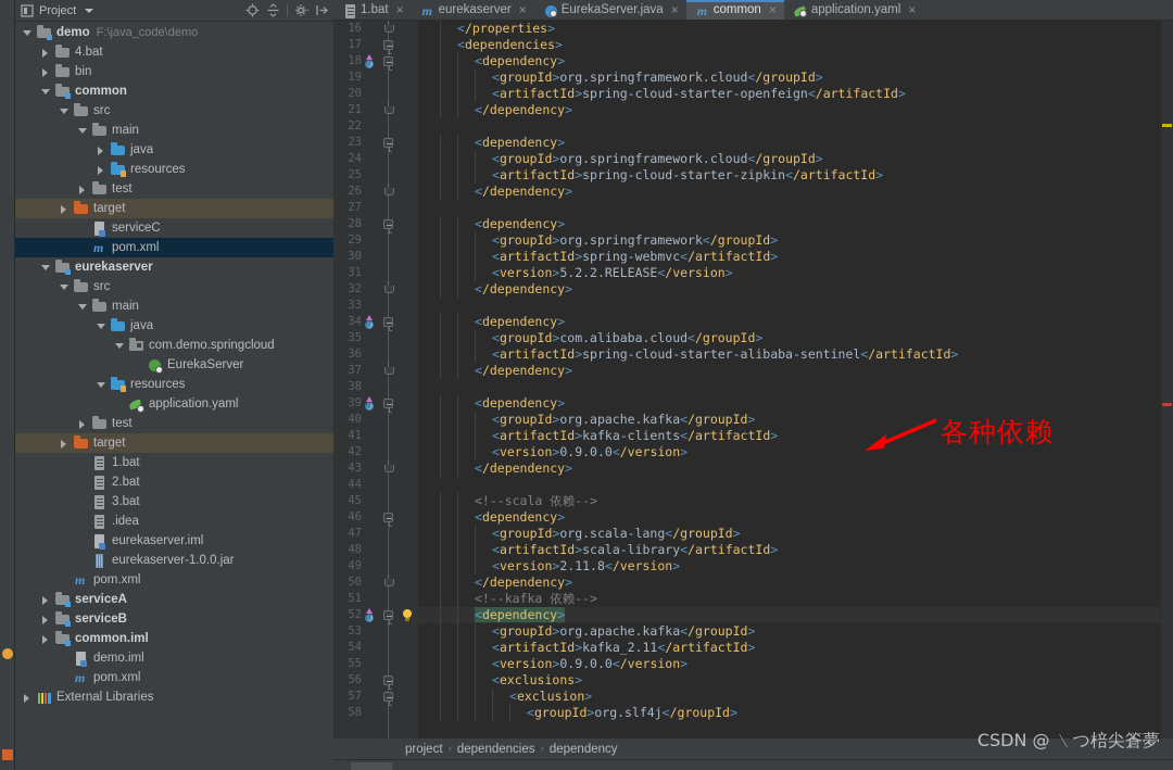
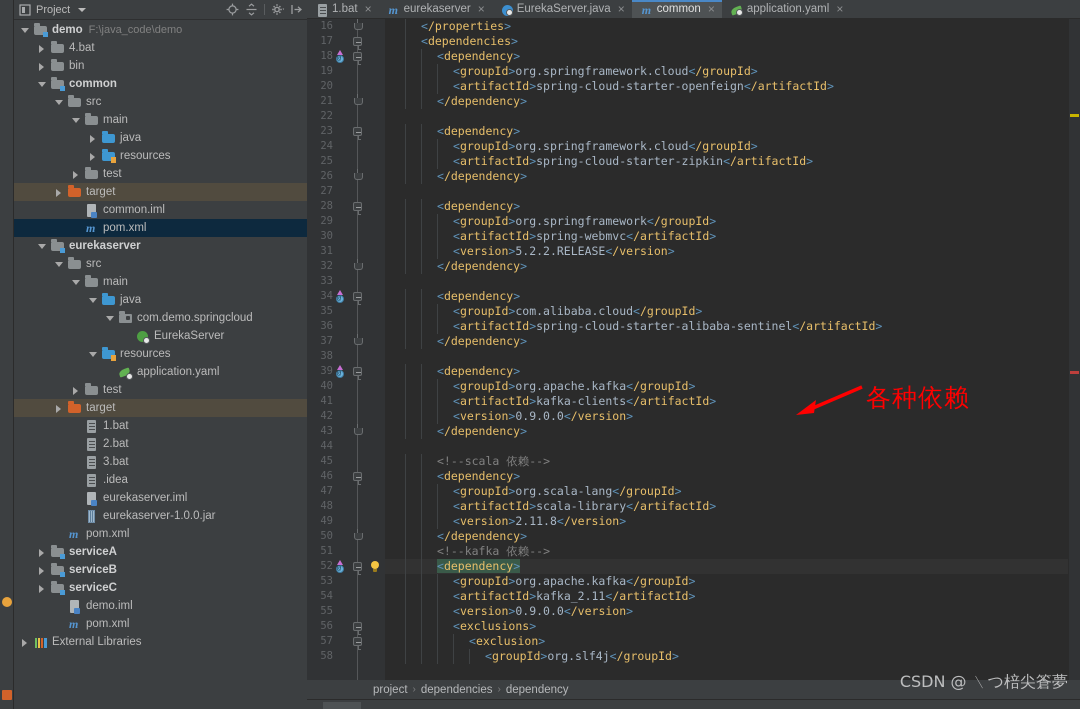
  Project
  demo
  F:\java_code\demo
  4.bat
  bin
  common
  src
  main
  java
  resources
  test
  target
- serviceC
+ common.iml
  m
  pom.xml
  eurekaserver
  src
  main
  java
  com.demo.springcloud
  EurekaServer
  resources
  application.yaml
  test
  target
  1.bat
  2.bat
  3.bat
  .idea
  eurekaserver.iml
  eurekaserver-1.0.0.jar
  m
  pom.xml
  serviceA
  serviceB
- common.iml
+ serviceC
  demo.iml
  m
  pom.xml
  External Libraries
  1.bat
  ×
  m
  eurekaserver
  ×
  EurekaServer.java
  ×
  m
  common
  ×
  application.yaml
  ×
  16
  17
  18
  19
  20
  21
  22
  23
  24
  25
  26
  27
  28
  29
  30
  31
  32
  33
  34
  35
  36
  37
  38
  39
  40
  41
  42
  43
  44
  45
  46
  47
  48
  49
  50
  51
  52
  53
  54
  55
  56
  57
  58
  </properties>
  <dependencies>
  <dependency>
  <groupId>org.springframework.cloud</groupId>
  <artifactId>spring-cloud-starter-openfeign</artifactId>
  </dependency>
  <dependency>
  <groupId>org.springframework.cloud</groupId>
  <artifactId>spring-cloud-starter-zipkin</artifactId>
  </dependency>
  <dependency>
  <groupId>org.springframework</groupId>
  <artifactId>spring-webmvc</artifactId>
  <version>5.2.2.RELEASE</version>
  </dependency>
  <dependency>
  <groupId>com.alibaba.cloud</groupId>
  <artifactId>spring-cloud-starter-alibaba-sentinel</artifactId>
  </dependency>
  <dependency>
  <groupId>org.apache.kafka</groupId>
  <artifactId>kafka-clients</artifactId>
  <version>0.9.0.0</version>
  </dependency>
  <!--scala 依赖-->
  <dependency>
  <groupId>org.scala-lang</groupId>
  <artifactId>scala-library</artifactId>
  <version>2.11.8</version>
  </dependency>
  <!--kafka 依赖-->
  <dependency>
  <groupId>org.apache.kafka</groupId>
  <artifactId>kafka_2.11</artifactId>
  <version>0.9.0.0</version>
  <exclusions>
  <exclusion>
  <groupId>org.slf4j</groupId>
  project
  ›
  dependencies
  ›
  dependency
  各种依赖
  CSDN @ ﹨つ棓尖篬夢
